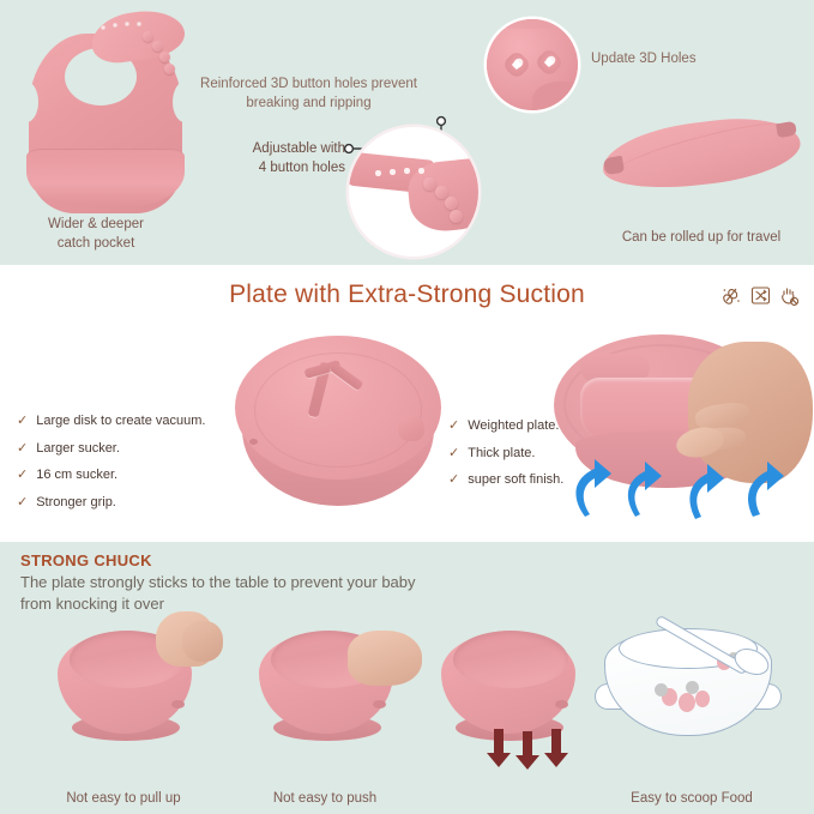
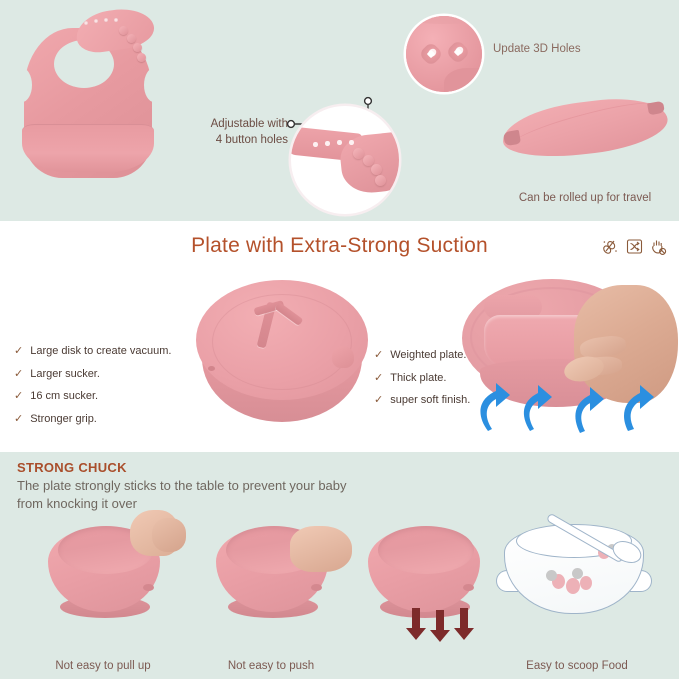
- Wider & deeper
- catch pocket
- Reinforced 3D button holes prevent
- breaking and ripping
  Adjustable with
  4 button holes
  Update 3D Holes
  Can be rolled up for travel
  Plate with Extra-Strong Suction
  ✓
  Large disk to create vacuum.
  ✓
  Larger sucker.
  ✓
  16 cm sucker.
  ✓
  Stronger grip.
  ✓
  Weighted plate
  ✓
  Thick plate.
  ✓
  super soft finish.
  STRONG CHUCK
  The plate strongly sticks to the table to prevent your baby
  from knocking it over
  Not easy to pull up
  Not easy to push
  Easy to scoop Food
